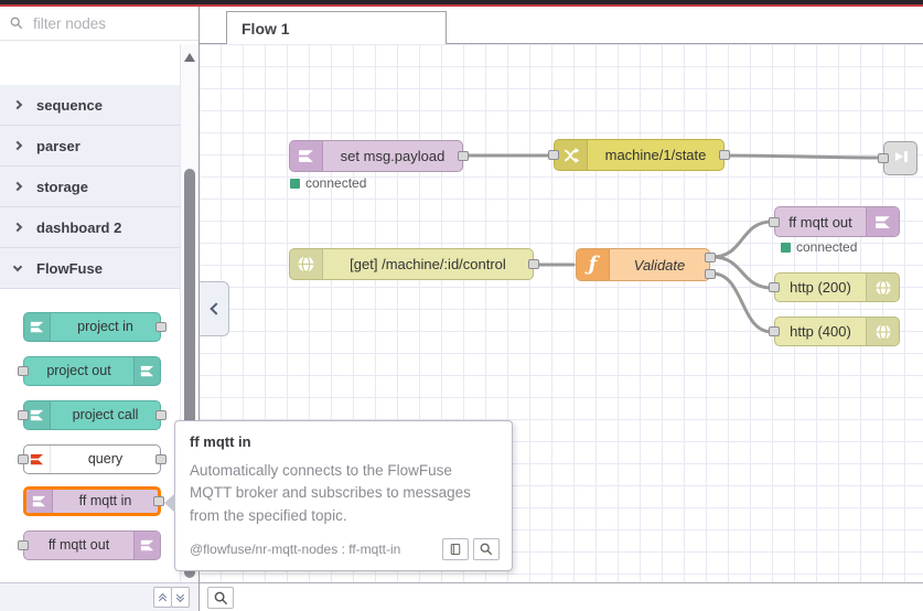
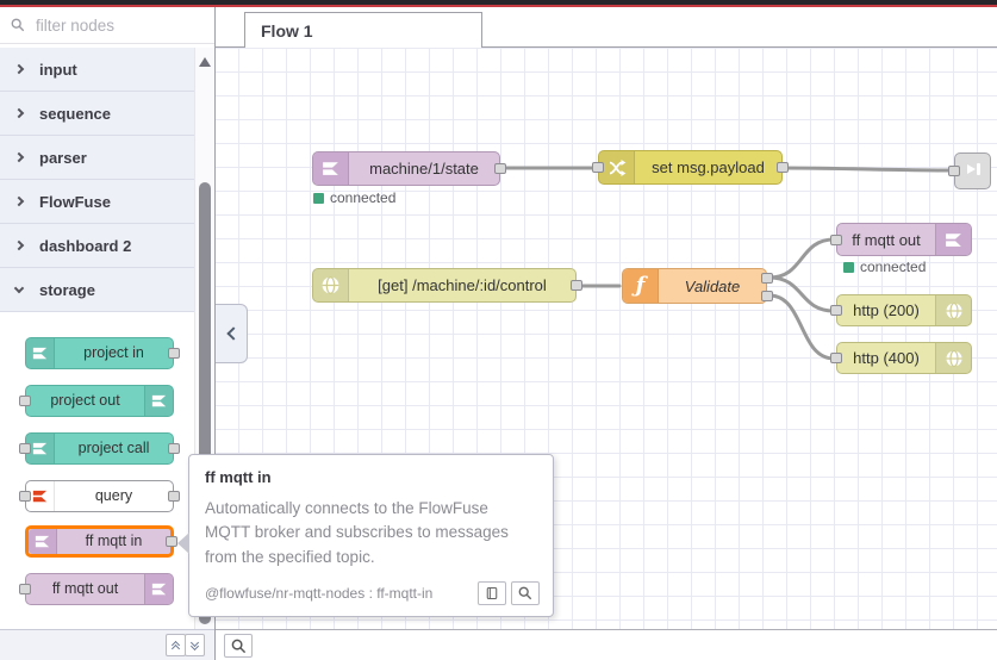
  filter nodes
+ input
  sequence
  parser
- storage
+ FlowFuse
  dashboard 2
- FlowFuse
+ storage
  project in
  project out
  project call
  query
  ff mqtt in
  ff mqtt out
  Flow 1
- set msg.payload
+ machine/1/state
  connected
- machine/1/state
+ set msg.payload
  [get] /machine/:id/control
  ƒ
  Validate
  ff mqtt out
  connected
  http (200)
  http (400)
  ff mqtt in
  Automatically connects to the FlowFuse MQTT broker and subscribes to messages from the specified topic.
  @flowfuse/nr-mqtt-nodes : ff-mqtt-in
